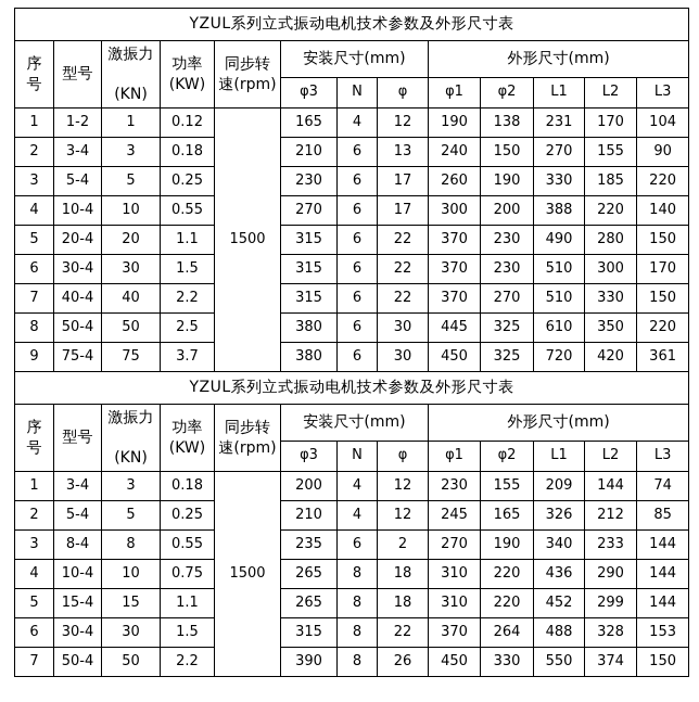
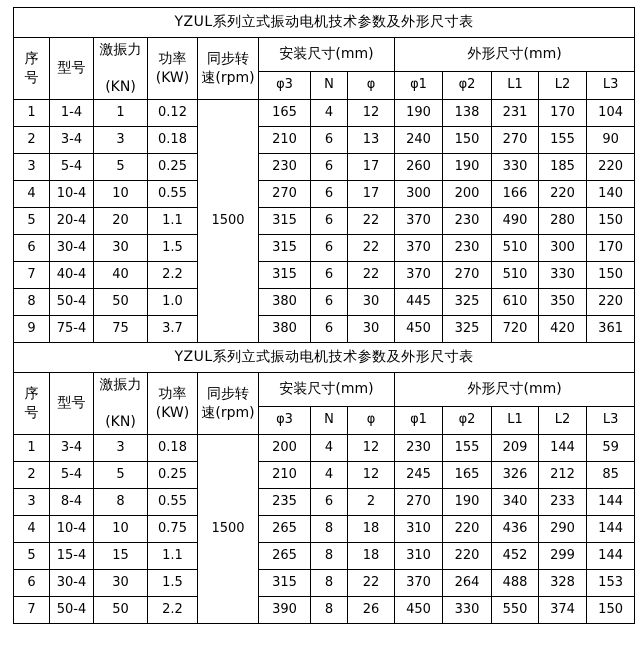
  YZUL系列立式振动电机技术参数及外形尺寸表
  序 号	型号	激振力 (KN)	功率 (KW)	同步转 速(rpm)	安装尺寸(mm)	外形尺寸(mm)
  φ3	N	φ	φ1	φ2	L1	L2	L3
- 1	1-2	1	0.12	1500	165	4	12	190	138	231	170	104
+ 1	1-4	1	0.12	1500	165	4	12	190	138	231	170	104
  2	3-4	3	0.18	210	6	13	240	150	270	155	90
  3	5-4	5	0.25	230	6	17	260	190	330	185	220
- 4	10-4	10	0.55	270	6	17	300	200	388	220	140
+ 4	10-4	10	0.55	270	6	17	300	200	166	220	140
  5	20-4	20	1.1	315	6	22	370	230	490	280	150
  6	30-4	30	1.5	315	6	22	370	230	510	300	170
  7	40-4	40	2.2	315	6	22	370	270	510	330	150
- 8	50-4	50	2.5	380	6	30	445	325	610	350	220
+ 8	50-4	50	1.0	380	6	30	445	325	610	350	220
  9	75-4	75	3.7	380	6	30	450	325	720	420	361
  YZUL系列立式振动电机技术参数及外形尺寸表
  序 号	型号	激振力 (KN)	功率 (KW)	同步转 速(rpm)	安装尺寸(mm)	外形尺寸(mm)
  φ3	N	φ	φ1	φ2	L1	L2	L3
- 1	3-4	3	0.18	1500	200	4	12	230	155	209	144	74
+ 1	3-4	3	0.18	1500	200	4	12	230	155	209	144	59
  2	5-4	5	0.25	210	4	12	245	165	326	212	85
  3	8-4	8	0.55	235	6	2	270	190	340	233	144
  4	10-4	10	0.75	265	8	18	310	220	436	290	144
  5	15-4	15	1.1	265	8	18	310	220	452	299	144
  6	30-4	30	1.5	315	8	22	370	264	488	328	153
  7	50-4	50	2.2	390	8	26	450	330	550	374	150
